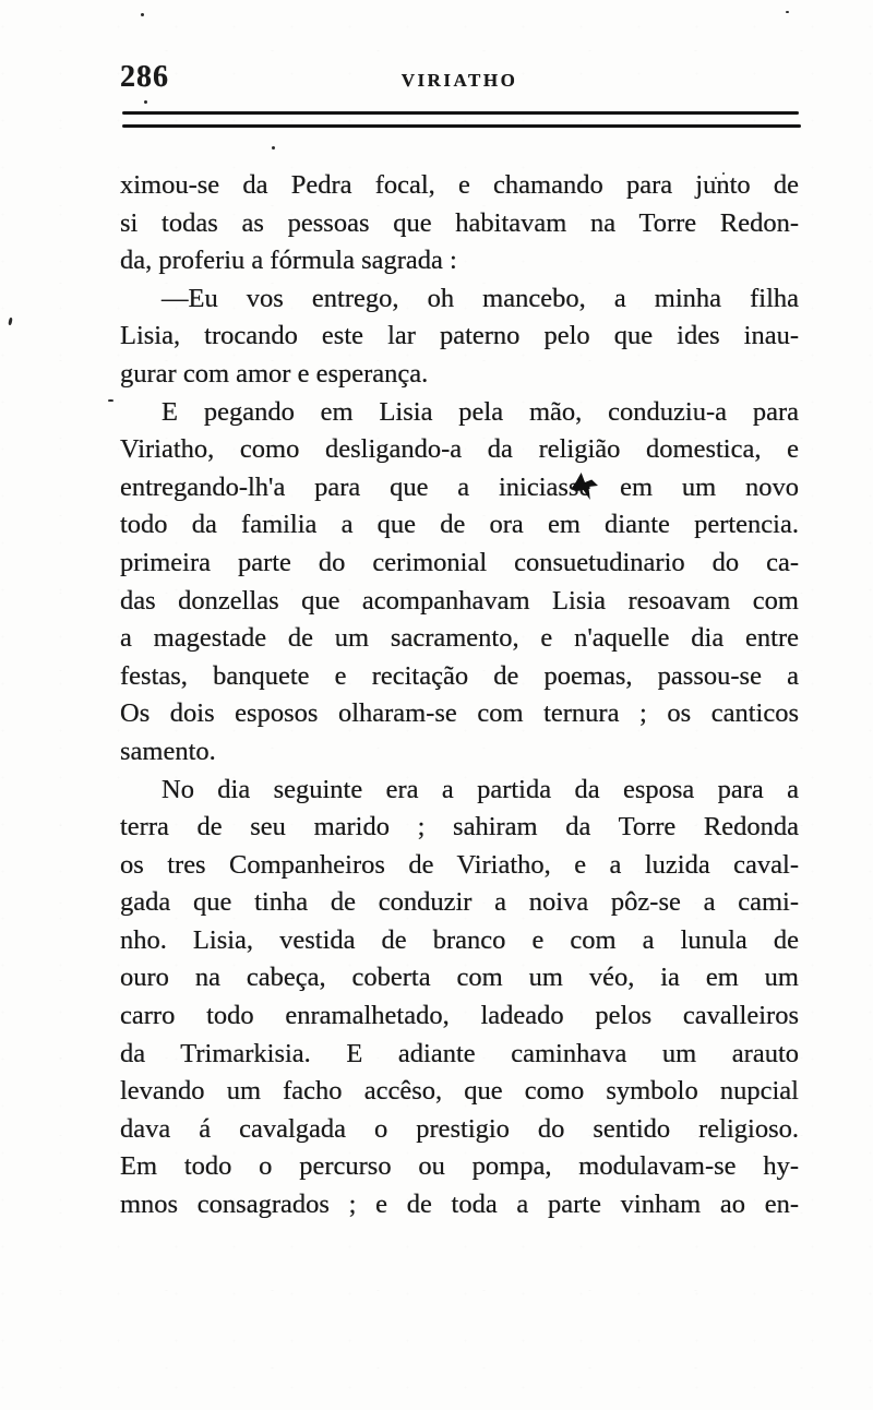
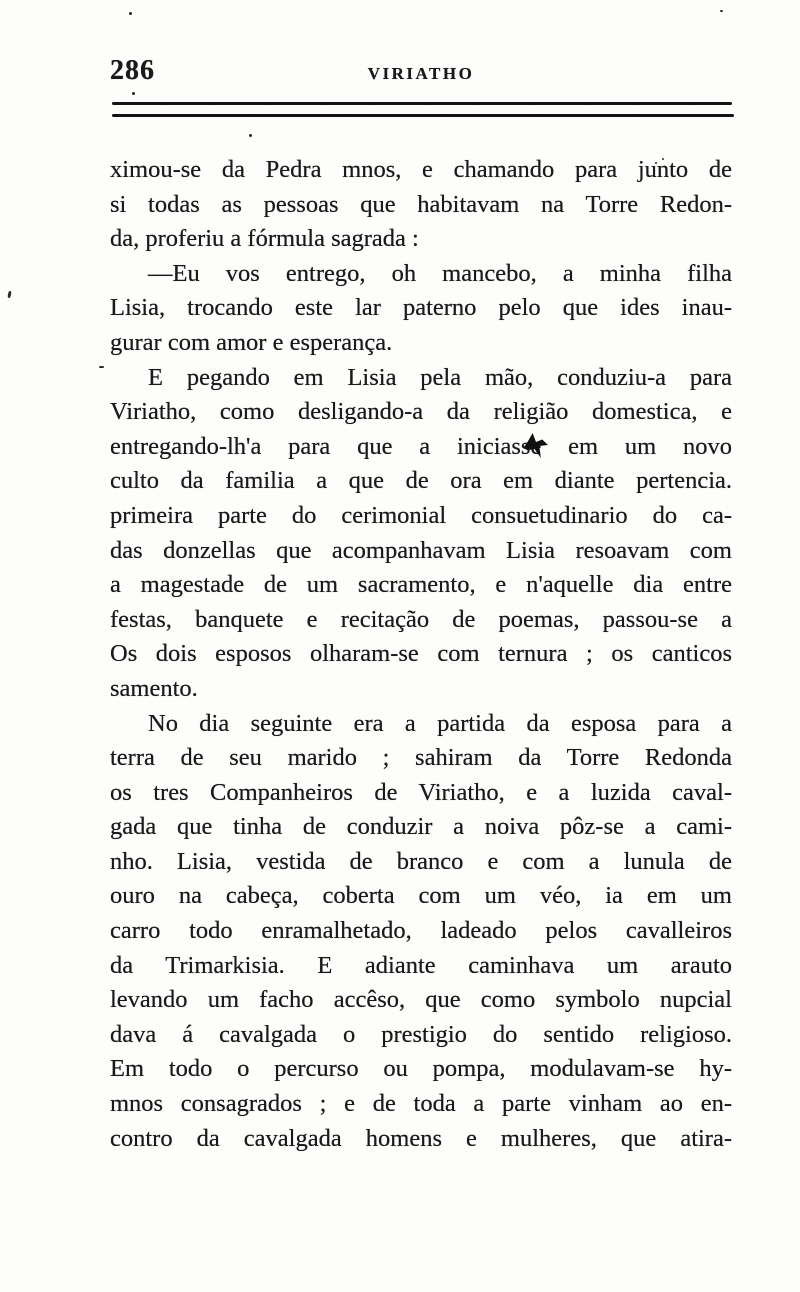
  286
  VIRIATHO
- ximou-se da Pedra focal, e chamando para junto de
+ ximou-se da Pedra mnos, e chamando para junto de
  si todas as pessoas que habitavam na Torre Redon-
  da, proferiu a fórmula sagrada :
  —Eu vos entrego, oh mancebo, a minha filha
  Lisia, trocando este lar paterno pelo que ides inau-
  gurar com amor e esperança.
  E pegando em Lisia pela mão, conduziu-a para
  Viriatho, como desligando-a da religião domestica, e
  entregando-lh'a para que a inicias em um novo
- todo da familia a que de ora em diante pertencia.
+ culto da familia a que de ora em diante pertencia.
  primeira parte do cerimonial consuetudinario do ca-
  das donzellas que acompanhavam Lisia resoavam com
  a magestade de um sacramento, e n'aquelle dia entre
  festas, banquete e recitação de poemas, passou-se a
  Os dois esposos olharam-se com ternura ; os canticos
  samento.
  No dia seguinte era a partida da esposa para a
  terra de seu marido ; sahiram da Torre Redonda
  os tres Companheiros de Viriatho, e a luzida caval-
  gada que tinha de conduzir a noiva pôz-se a cami-
  nho. Lisia, vestida de branco e com a lunula de
  ouro na cabeça, coberta com um véo, ia em um
  carro todo enramalhetado, ladeado pelos cavalleiros
  da Trimarkisia. E adiante caminhava um arauto
  levando um facho accêso, que como symbolo nupcial
  dava á cavalgada o prestigio do sentido religioso.
  Em todo o percurso ou pompa, modulavam-se hy-
  mnos consagrados ; e de toda a parte vinham ao en-
+ contro da cavalgada homens e mulheres, que atira-
